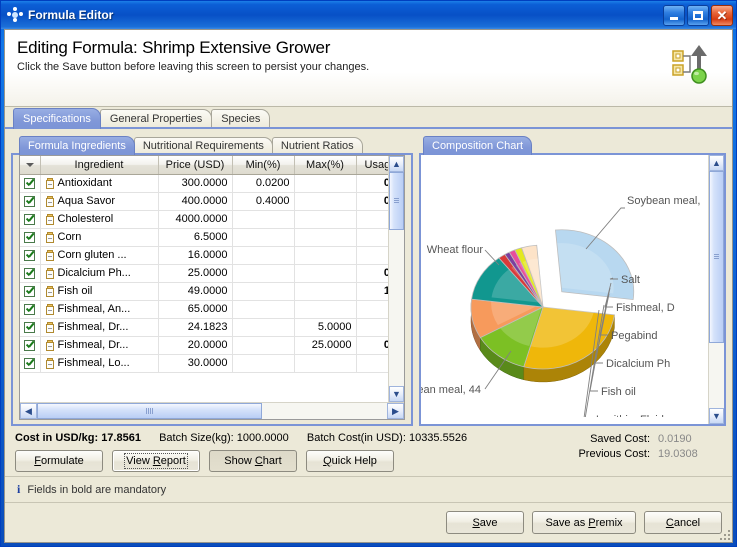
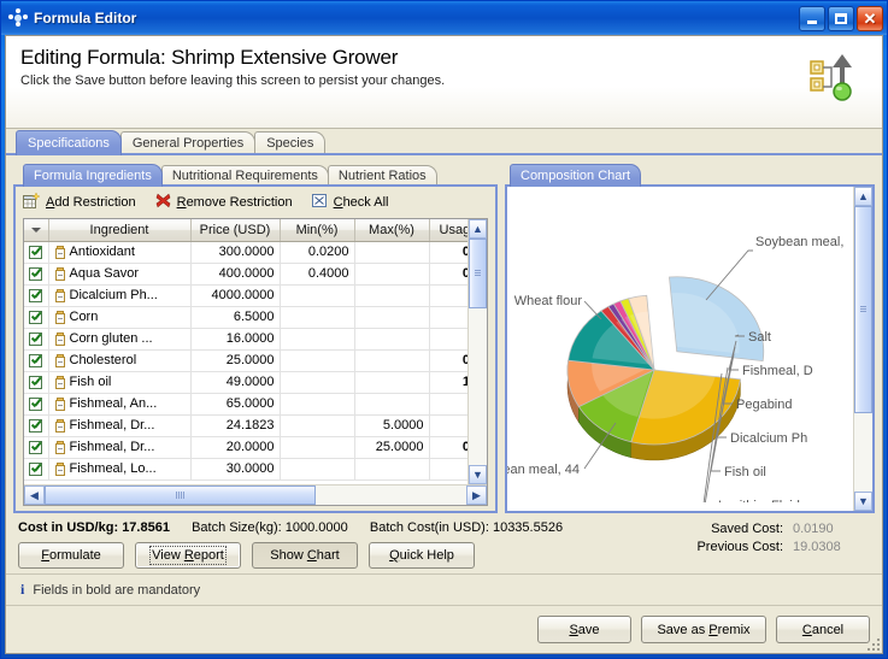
  Formula Editor
  ✕
  Editing Formula: Shrimp Extensive Grower
  Click the Save button before leaving this screen to persist your changes.
  Specifications
  General Properties
  Species
  Formula Ingredients
  Nutritional Requirements
  Nutrient Ratios
+ Add Restriction
+ Remove Restriction
+ Check All
  	Ingredient	Price (USD)	Min(%)	Max(%)	Usa
  	Antioxidant	300.0000	0.0200		0
  	Aqua Savor	400.0000	0.4000		0
- 	Cholesterol	4000.0000
+ 	Dicalcium Ph...	4000.0000
  	Corn	6.5000
  	Corn gluten ...	16.0000
- 	Dicalcium Ph...	25.0000			0
+ 	Cholesterol	25.0000			0
  	Fish oil	49.0000			1
  	Fishmeal, An...	65.0000
  	Fishmeal, Dr...	24.1823		5.0000
  	Fishmeal, Dr...	20.0000		25.0000	0
  	Fishmeal, Lo...	30.0000
  ▲
  ▼
  ◀
  ▶
  Composition Chart
  Soybean meal,
  Wheat flour
  ean meal, 44
  Salt
  Fishmeal, D
  Pegabind
  Dicalcium Ph
  Fish oil
  ▲
  ▼
  Cost in USD/kg: 17.8561 Batch Size(kg): 1000.0000 Batch Cost(in USD): 10335.5526
  Formulate
  View Report
  Show Chart
  Quick Help
  Saved Cost:
  0.0190
  Previous Cost:
  19.0308
  i
  Fields in bold are mandatory
  Save
  Save as Premix
  Cancel
